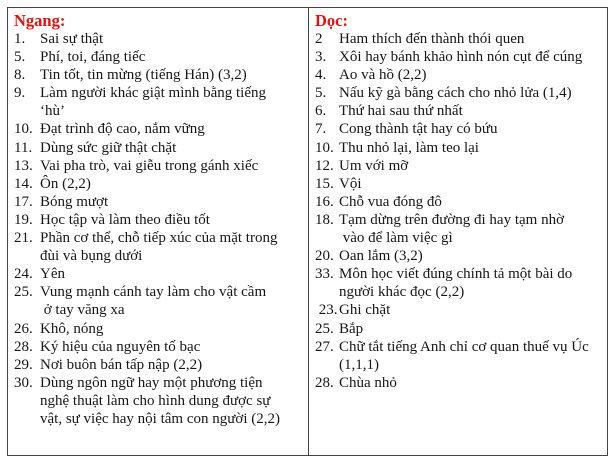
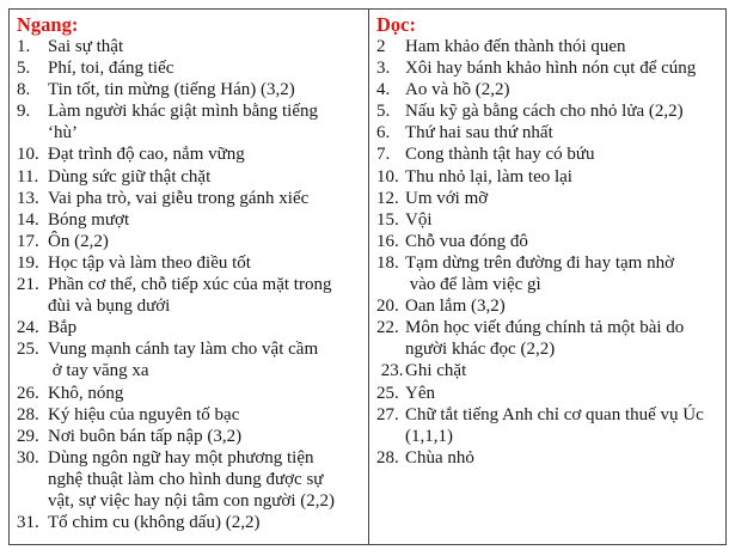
  Ngang:
  1.
  Sai sự thật
  5.
  Phí, toi, đáng tiếc
  8.
  Tin tốt, tin mừng (tiếng Hán) (3,2)
  9.
  Làm người khác giật mình bằng tiếng
  ‘hù’
  10.
  Đạt trình độ cao, nắm vững
  11.
  Dùng sức giữ thật chặt
  13.
  Vai pha trò, vai giễu trong gánh xiếc
  14.
- Ôn (2,2)
+ Bóng mượt
  17.
- Bóng mượt
+ Ôn (2,2)
  19.
  Học tập và làm theo điều tốt
  21.
  Phần cơ thể, chỗ tiếp xúc của mặt trong
  đùi và bụng dưới
  24.
- Yên
+ Bắp
  25.
  Vung mạnh cánh tay làm cho vật cầm
  ở tay văng xa
  26.
  Khô, nóng
  28.
  Ký hiệu của nguyên tố bạc
  29.
- Nơi buôn bán tấp nập (2,2)
+ Nơi buôn bán tấp nập (3,2)
  30.
  Dùng ngôn ngữ hay một phương tiện
  nghệ thuật làm cho hình dung được sự
  vật, sự việc hay nội tâm con người (2,2)
+ 31.
+ Tổ chim cu (không dấu) (2,2)
  Dọc:
  2
- Ham thích đến thành thói quen
+ Ham khảo đến thành thói quen
  3.
  Xôi hay bánh khảo hình nón cụt để cúng
  4.
  Ao và hồ (2,2)
  5.
- Nấu kỹ gà bằng cách cho nhỏ lửa (1,4)
+ Nấu kỹ gà bằng cách cho nhỏ lửa (2,2)
  6.
  Thứ hai sau thứ nhất
  7.
  Cong thành tật hay có bứu
  10.
  Thu nhỏ lại, làm teo lại
  12.
  Um với mỡ
  15.
  Vội
  16.
  Chỗ vua đóng đô
  18.
  Tạm dừng trên đường đi hay tạm nhờ
  vào để làm việc gì
  20.
  Oan lắm (3,2)
- 33.
+ 22.
  Môn học viết đúng chính tả một bài do
  người khác đọc (2,2)
  23.
  Ghi chặt
  25.
- Bắp
+ Yên
  27.
  Chữ tắt tiếng Anh chỉ cơ quan thuế vụ Úc
  (1,1,1)
  28.
  Chùa nhỏ
